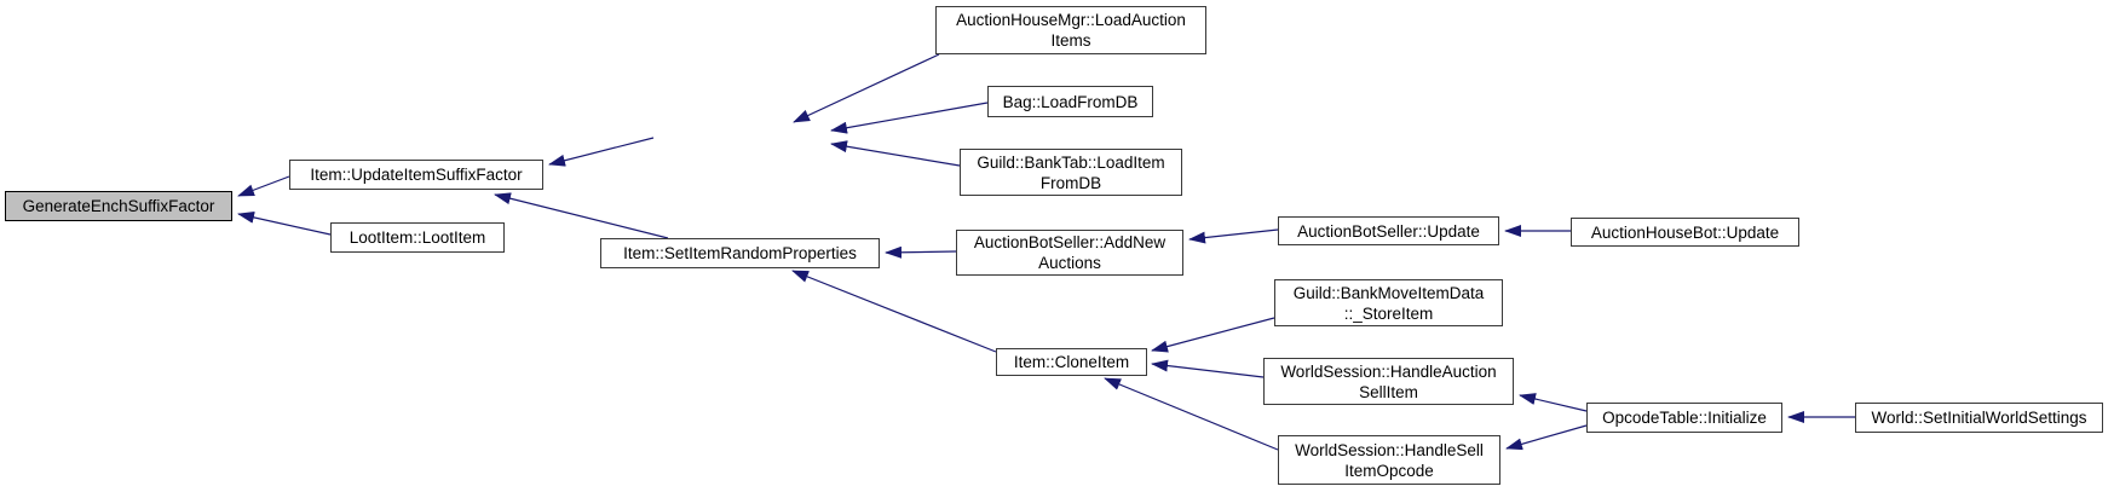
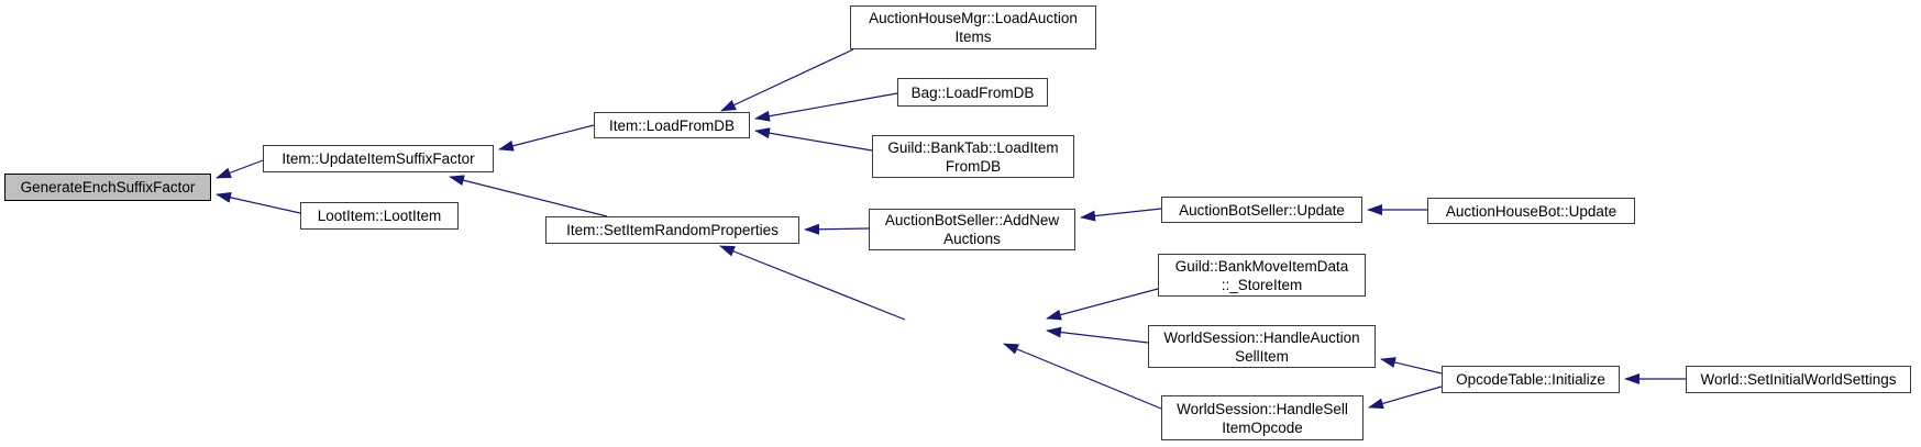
  GenerateEnchSuffixFactor
  Item::UpdateItemSuffixFactor
  LootItem::LootItem
+ Item::LoadFromDB
  AuctionHouseMgr::LoadAuction
  Items
  Bag::LoadFromDB
  Guild::BankTab::LoadItem
  FromDB
  Item::SetItemRandomProperties
  AuctionBotSeller::AddNew
  Auctions
  AuctionBotSeller::Update
  AuctionHouseBot::Update
- Item::CloneItem
  Guild::BankMoveItemData
  ::_StoreItem
  WorldSession::HandleAuction
  SellItem
  WorldSession::HandleSell
  ItemOpcode
  OpcodeTable::Initialize
  World::SetInitialWorldSettings
